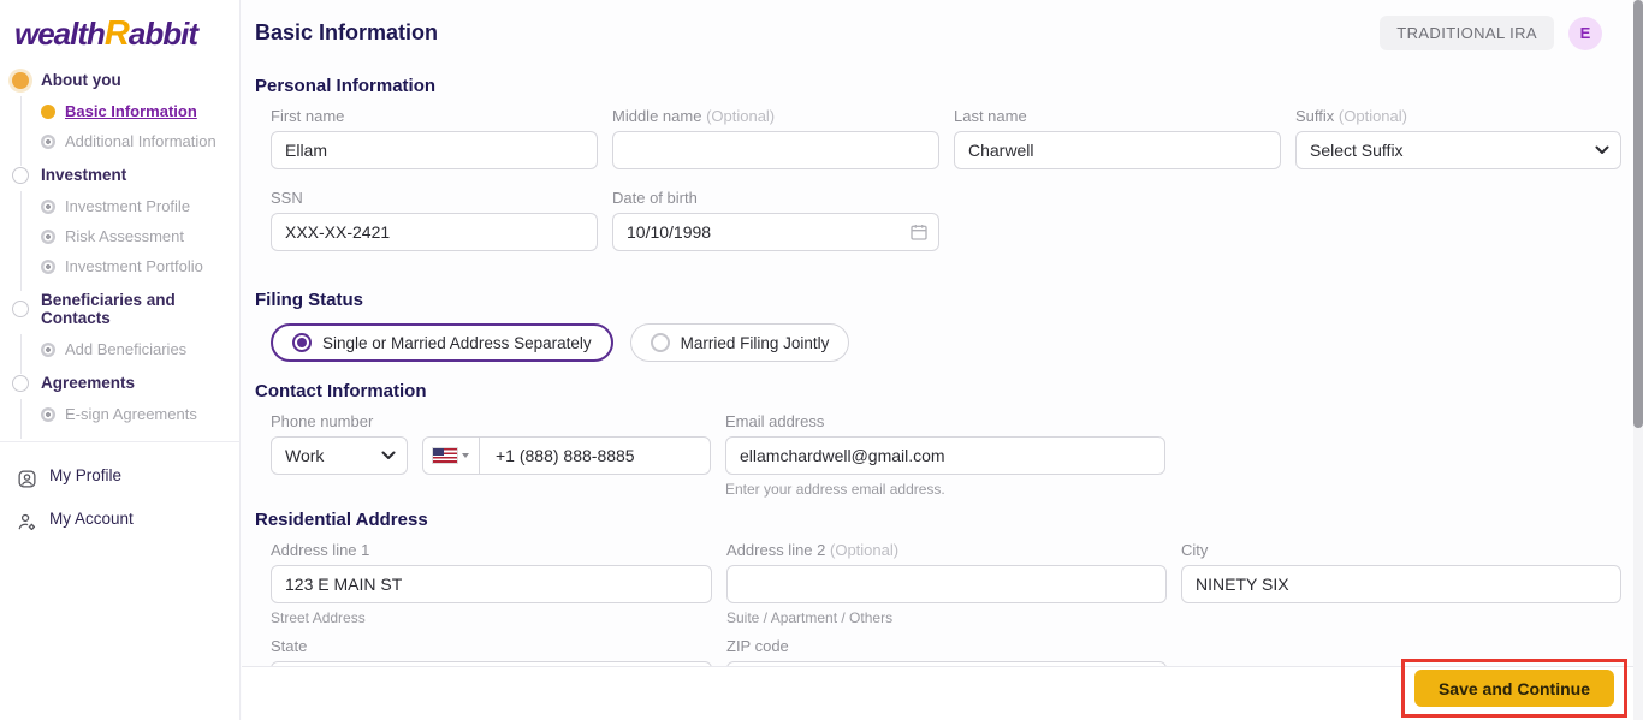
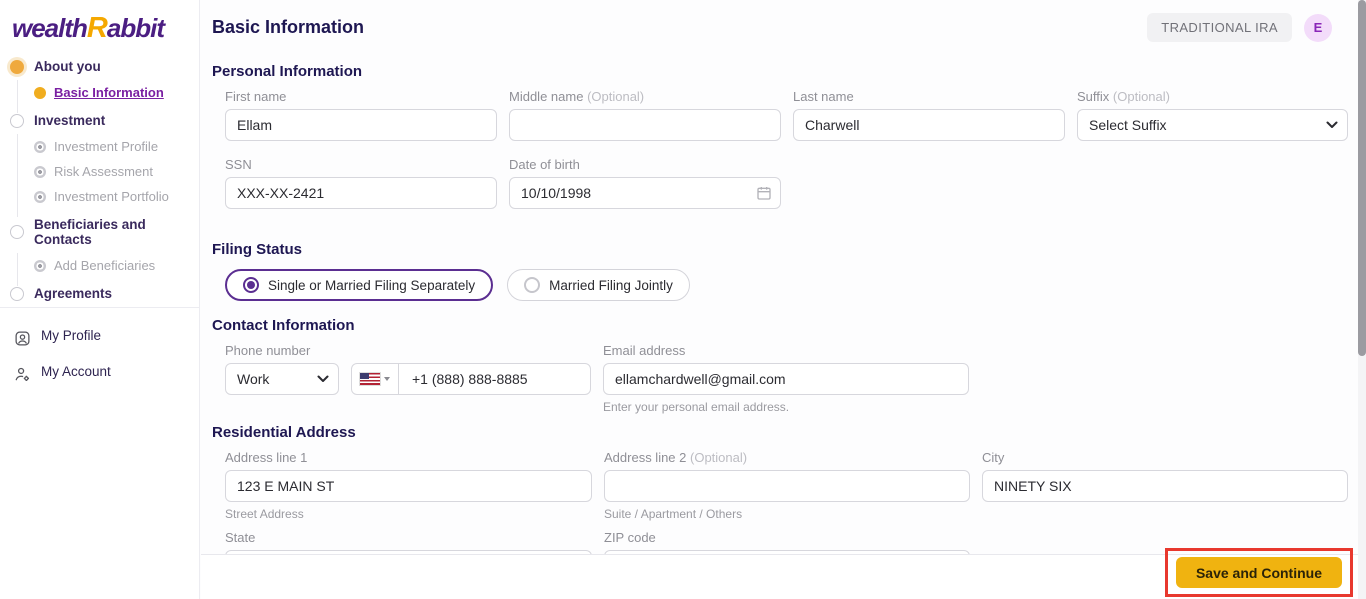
  wealthRabbit
  About you
  Basic Information
- Additional Information
  Investment
  Investment Profile
  Risk Assessment
  Investment Portfolio
  Beneficiaries and Contacts
  Add Beneficiaries
  Agreements
- E-sign Agreements
  My Profile
  My Account
  Basic Information
  TRADITIONAL IRA
  E
  Personal Information
  First name
  Ellam
  Middle name (Optional)
  Last name
  Charwell
  Suffix (Optional)
  Select Suffix
  SSN
  XXX-XX-2421
  Date of birth
  10/10/1998
  Filing Status
- Single or Married Address Separately
+ Single or Married Filing Separately
  Married Filing Jointly
  Contact Information
  Phone number
  Work
  +1 (888) 888-8885
  Email address
  ellamchardwell@gmail.com
- Enter your address email address.
+ Enter your personal email address.
  Residential Address
  Address line 1
  123 E MAIN ST
  Street Address
  Address line 2 (Optional)
  Suite / Apartment / Others
  City
  NINETY SIX
  State
  ZIP code
  Save and Continue
